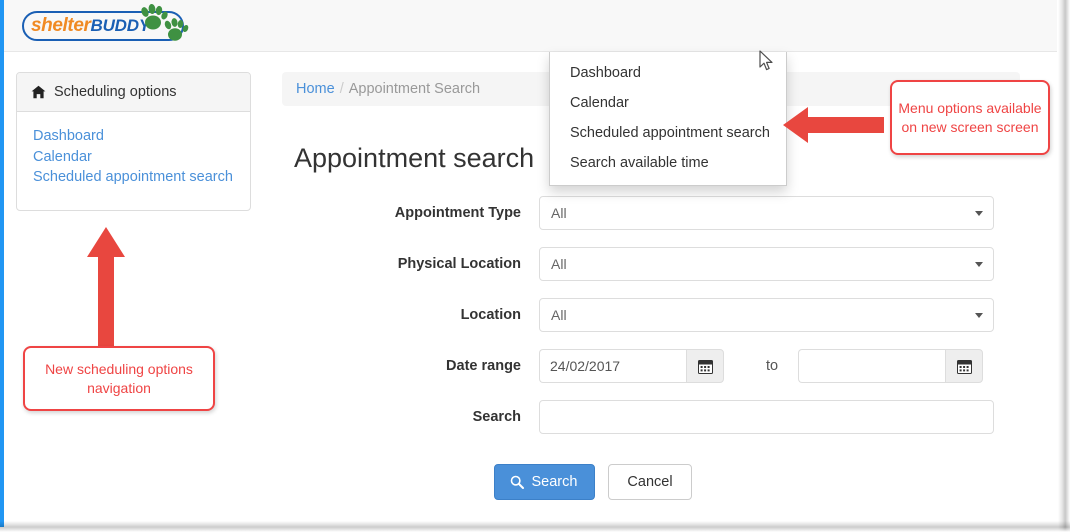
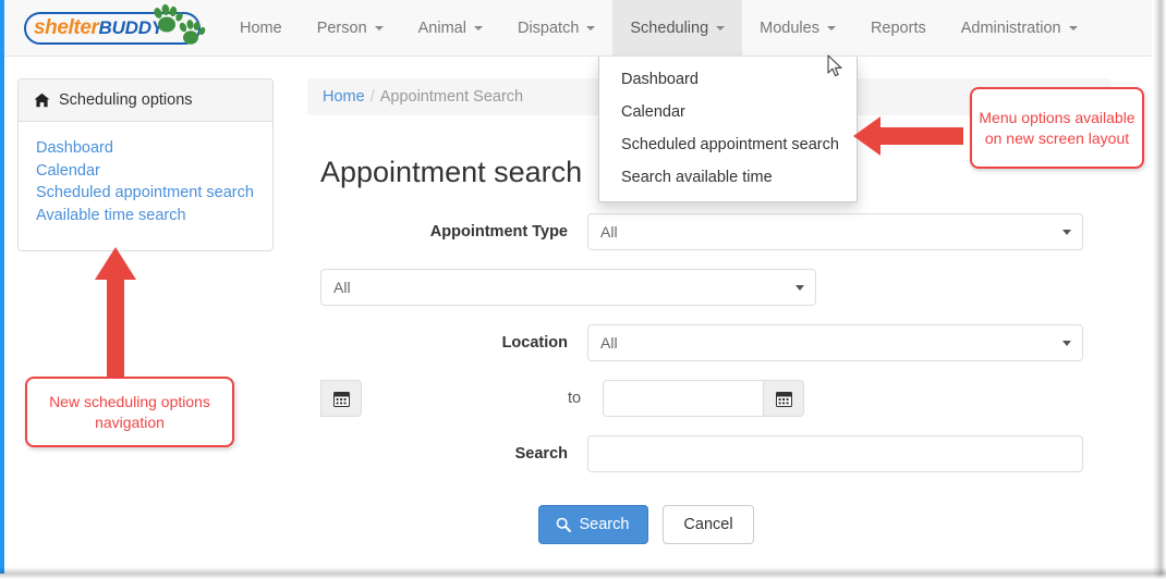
  shelterBUDDY
+ Home
+ Person
+ Animal
+ Dispatch
+ Scheduling
+ Modules
+ Reports
+ Administration
  Dashboard
  Calendar
  Scheduled appointment search
  Search available time
  Scheduling options
  Dashboard
  Calendar
  Scheduled appointment search
+ Available time search
  Home / Appointment Search
  Appointment search
  Appointment Type
  All
- Physical Location
  All
  Location
  All
- Date range
- 24/02/2017
  to
  Search
  Search
  Cancel
- Menu options available on new screen screen
+ Menu options available on new screen layout
  New scheduling options navigation
